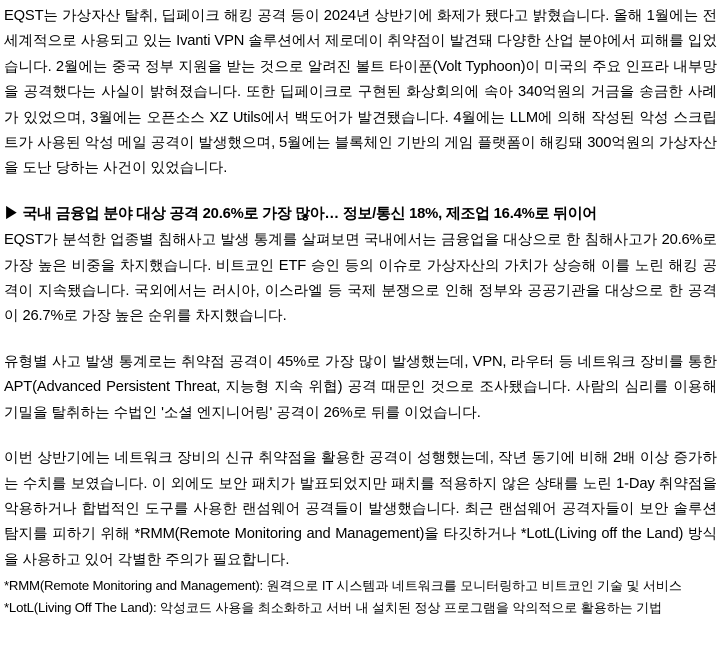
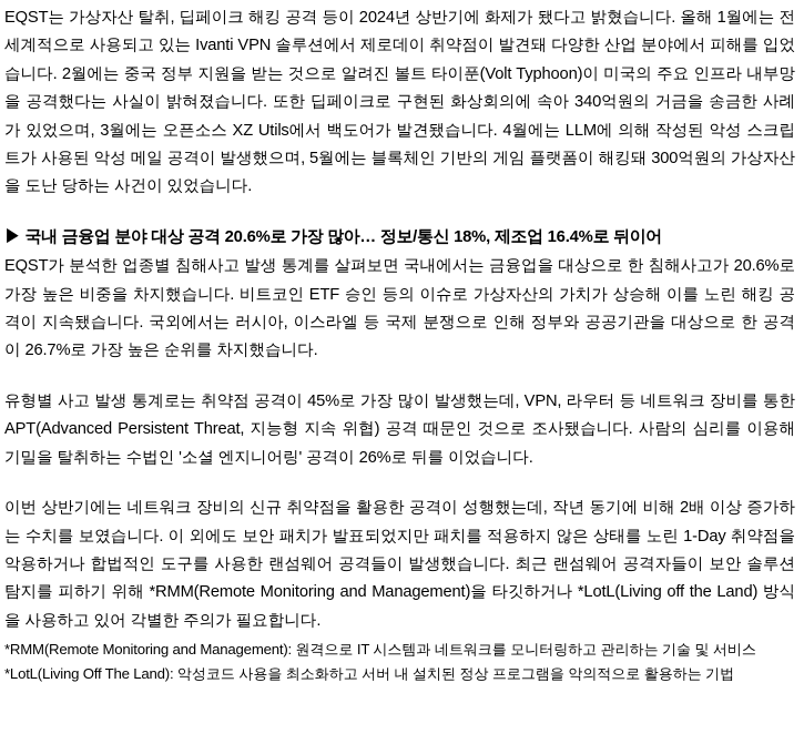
  EQST는 가상자산 탈취, 딥페이크 해킹 공격 등이 2024년 상반기에 화제가 됐다고 밝혔습니다. 올해 1월에는 전 세계적으로 사용되고 있는 Ivanti VPN 솔루션에서 제로데이 취약점이 발견돼 다양한 산업 분야에서 피해를 입었습니다. 2월에는 중국 정부 지원을 받는 것으로 알려진 볼트 타이푼(Volt Typhoon)이 미국의 주요 인프라 내부망을 공격했다는 사실이 밝혀졌습니다. 또한 딥페이크로 구현된 화상회의에 속아 340억원의 거금을 송금한 사례가 있었으며, 3월에는 오픈소스 XZ Utils에서 백도어가 발견됐습니다. 4월에는 LLM에 의해 작성된 악성 스크립트가 사용된 악성 메일 공격이 발생했으며, 5월에는 블록체인 기반의 게임 플랫폼이 해킹돼 300억원의 가상자산을 도난 당하는 사건이 있었습니다.
  ▶ 국내 금융업 분야 대상 공격 20.6%로 가장 많아… 정보/통신 18%, 제조업 16.4%로 뒤이어
  EQST가 분석한 업종별 침해사고 발생 통계를 살펴보면 국내에서는 금융업을 대상으로 한 침해사고가 20.6%로 가장 높은 비중을 차지했습니다. 비트코인 ETF 승인 등의 이슈로 가상자산의 가치가 상승해 이를 노린 해킹 공격이 지속됐습니다. 국외에서는 러시아, 이스라엘 등 국제 분쟁으로 인해 정부와 공공기관을 대상으로 한 공격이 26.7%로 가장 높은 순위를 차지했습니다.
  유형별 사고 발생 통계로는 취약점 공격이 45%로 가장 많이 발생했는데, VPN, 라우터 등 네트워크 장비를 통한 APT(Advanced Persistent Threat, 지능형 지속 위협) 공격 때문인 것으로 조사됐습니다. 사람의 심리를 이용해 기밀을 탈취하는 수법인 '소셜 엔지니어링' 공격이 26%로 뒤를 이었습니다.
  이번 상반기에는 네트워크 장비의 신규 취약점을 활용한 공격이 성행했는데, 작년 동기에 비해 2배 이상 증가하는 수치를 보였습니다. 이 외에도 보안 패치가 발표되었지만 패치를 적용하지 않은 상태를 노린 1-Day 취약점을 악용하거나 합법적인 도구를 사용한 랜섬웨어 공격들이 발생했습니다. 최근 랜섬웨어 공격자들이 보안 솔루션 탐지를 피하기 위해 *RMM(Remote Monitoring and Management)을 타깃하거나 *LotL(Living off the Land) 방식을 사용하고 있어 각별한 주의가 필요합니다.
- *RMM(Remote Monitoring and Management): 원격으로 IT 시스템과 네트워크를 모니터링하고 비트코인 기술 및 서비스
+ *RMM(Remote Monitoring and Management): 원격으로 IT 시스템과 네트워크를 모니터링하고 관리하는 기술 및 서비스
  *LotL(Living Off The Land): 악성코드 사용을 최소화하고 서버 내 설치된 정상 프로그램을 악의적으로 활용하는 기법
